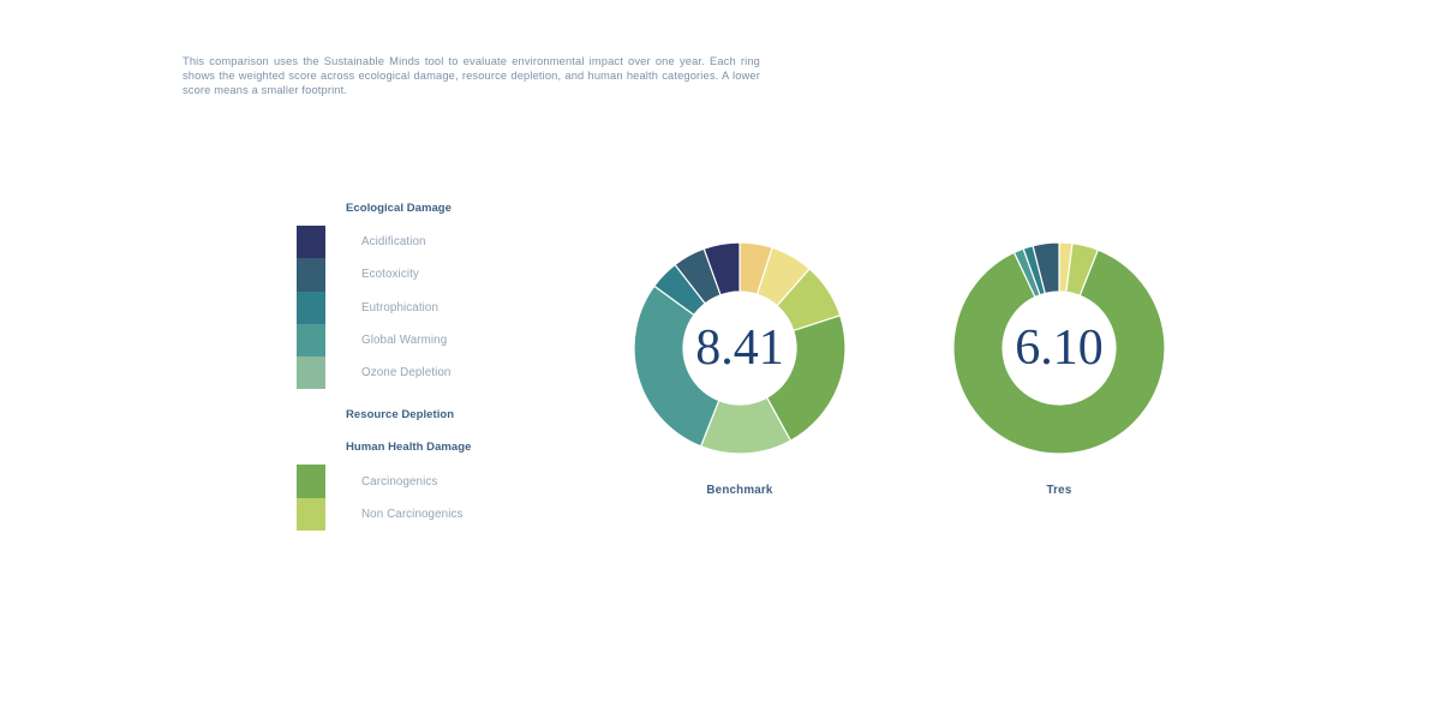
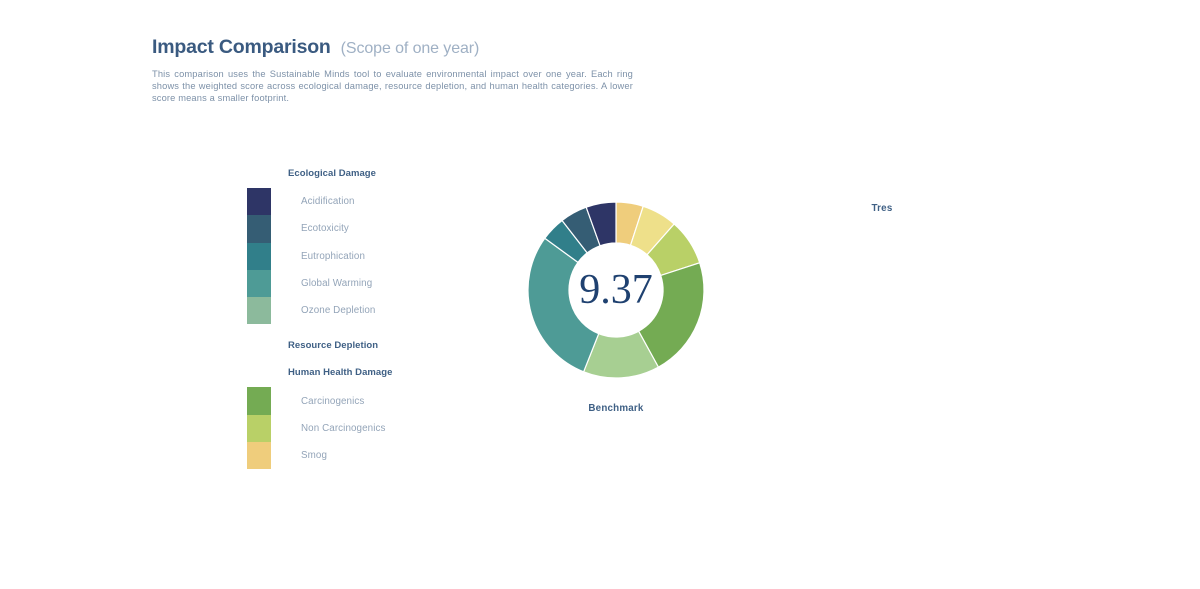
+ Impact Comparison
+ (Scope of one year)
  This comparison uses the Sustainable Minds tool to evaluate environmental impact over one year. Each ring shows the weighted score across ecological damage, resource depletion, and human health categories. A lower score means a smaller footprint.
  Ecological Damage
  Acidification
  Ecotoxicity
  Eutrophication
  Global Warming
  Ozone Depletion
  Resource Depletion
  Human Health Damage
  Carcinogenics
  Non Carcinogenics
+ Smog
- 8.41
+ 9.37
  Benchmark
- 6.10
  Tres
